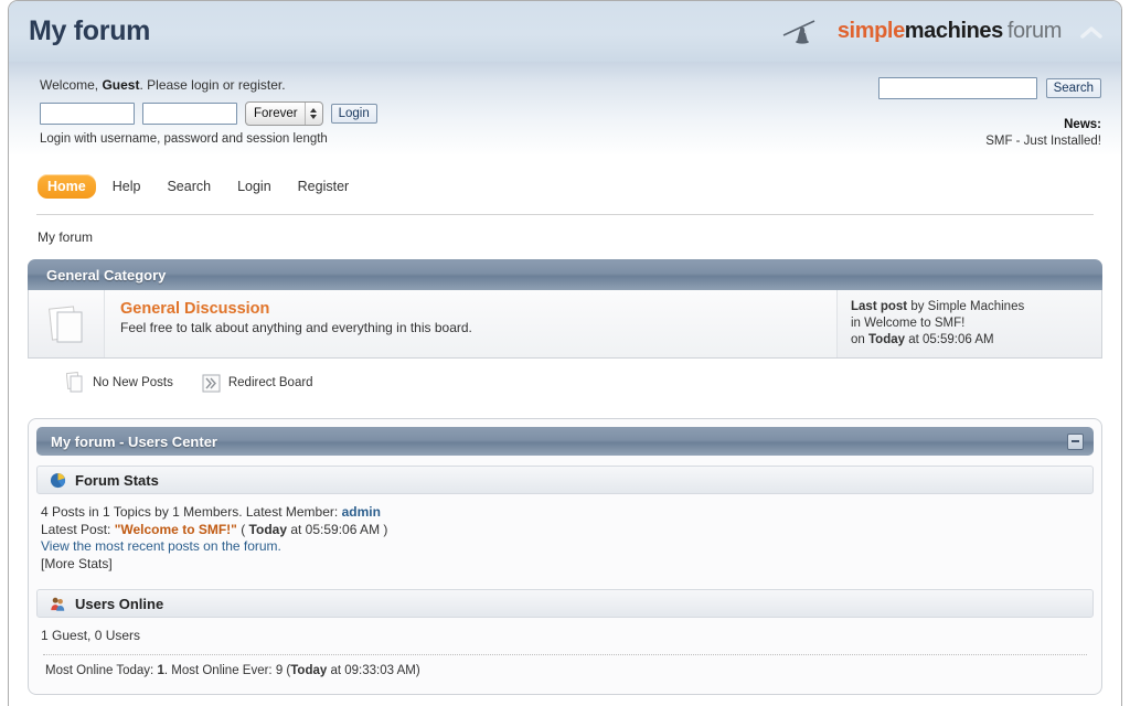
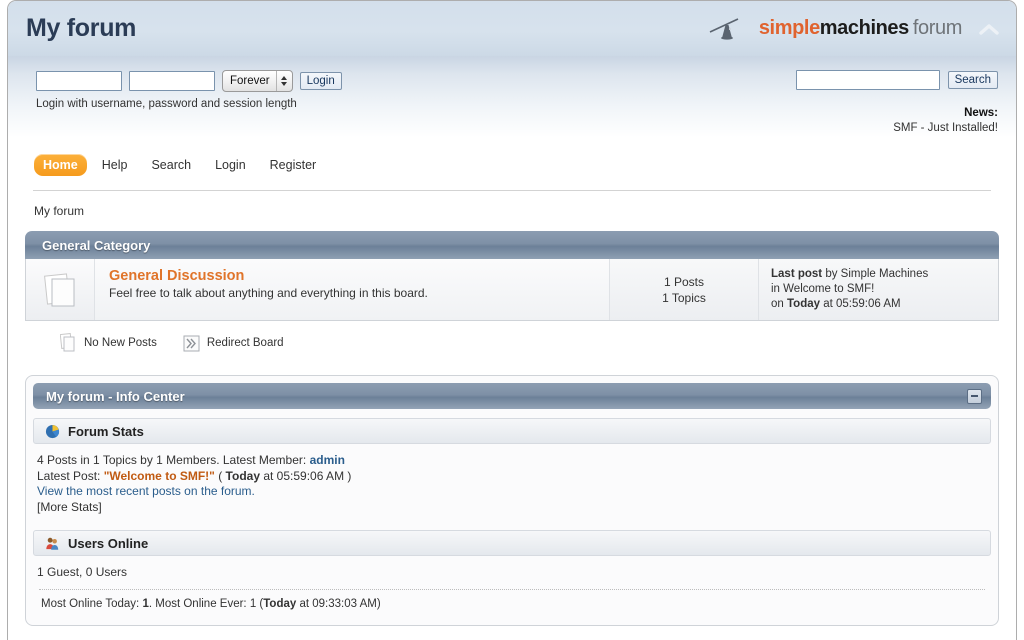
  My forum
  simplemachines forum
- Welcome, Guest. Please login or register.
  Forever
  Login
  Login with username, password and session length
  Search
  News:
  SMF - Just Installed!
  Home
  Help
  Search
  Login
  Register
  My forum
  General Category
  General Discussion
  Feel free to talk about anything and everything in this board.
+ 1 Posts
+ 1 Topics
  Last post by Simple Machines
  in Welcome to SMF!
  on Today at 05:59:06 AM
  No New Posts
  Redirect Board
- My forum - Users Center
+ My forum - Info Center
  Forum Stats
  4 Posts in 1 Topics by 1 Members. Latest Member: admin
  Latest Post: "Welcome to SMF!" ( Today at 05:59:06 AM )
  View the most recent posts on the forum.
  [More Stats]
  Users Online
  1 Guest, 0 Users
- Most Online Today: 1. Most Online Ever: 9 (Today at 09:33:03 AM)
+ Most Online Today: 1. Most Online Ever: 1 (Today at 09:33:03 AM)
